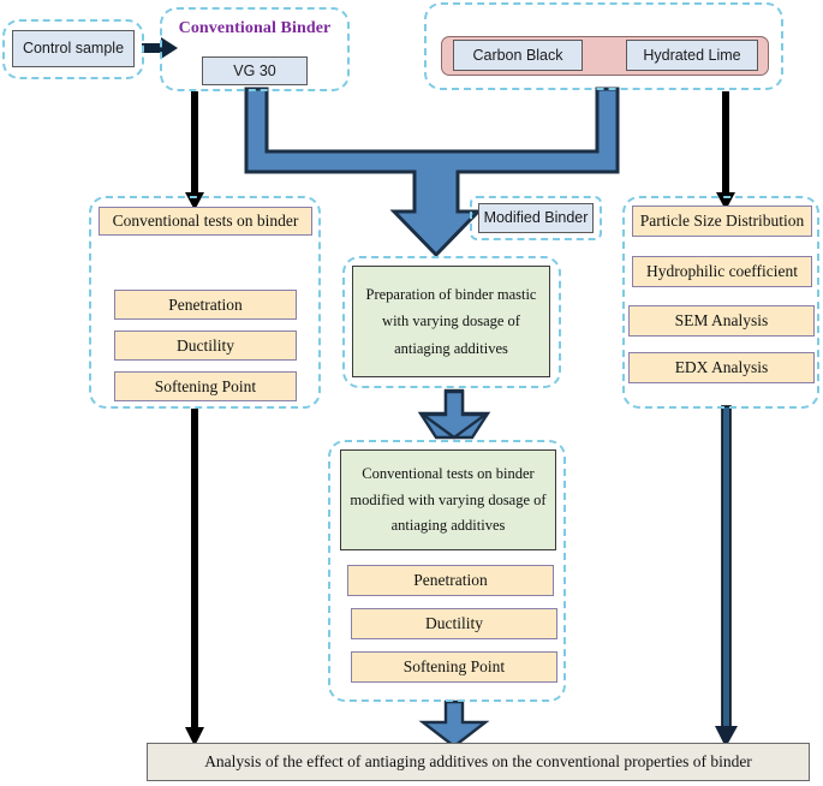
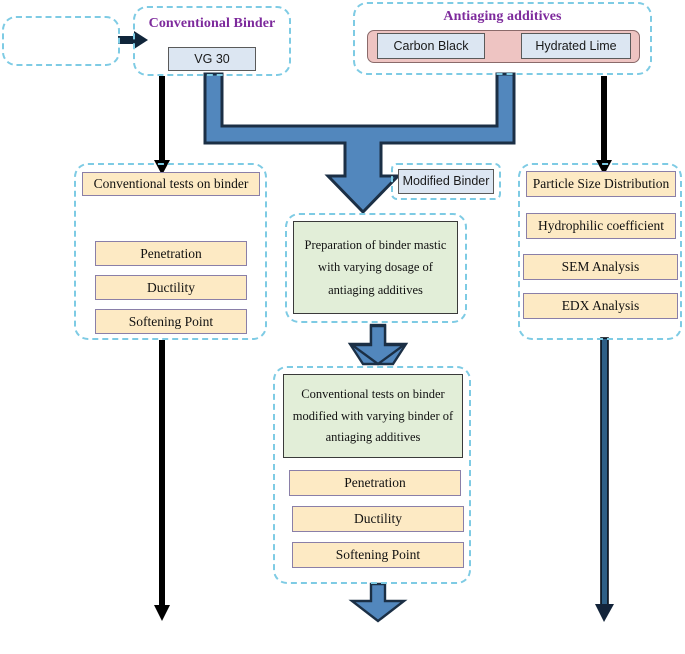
- Control sample
  Conventional Binder
  VG 30
+ Antiaging additives
  Carbon Black
  Hydrated Lime
  Modified Binder
  Conventional tests on binder
  Penetration
  Ductility
  Softening Point
  Particle Size Distribution
  Hydrophilic coefficient
  SEM Analysis
  EDX Analysis
  Preparation of binder mastic
  with varying dosage of
  antiaging additives
  Conventional tests on binder
- modified with varying dosage of
+ modified with varying binder of
  antiaging additives
  Penetration
  Ductility
  Softening Point
- Analysis of the effect of antiaging additives on the conventional properties of binder
